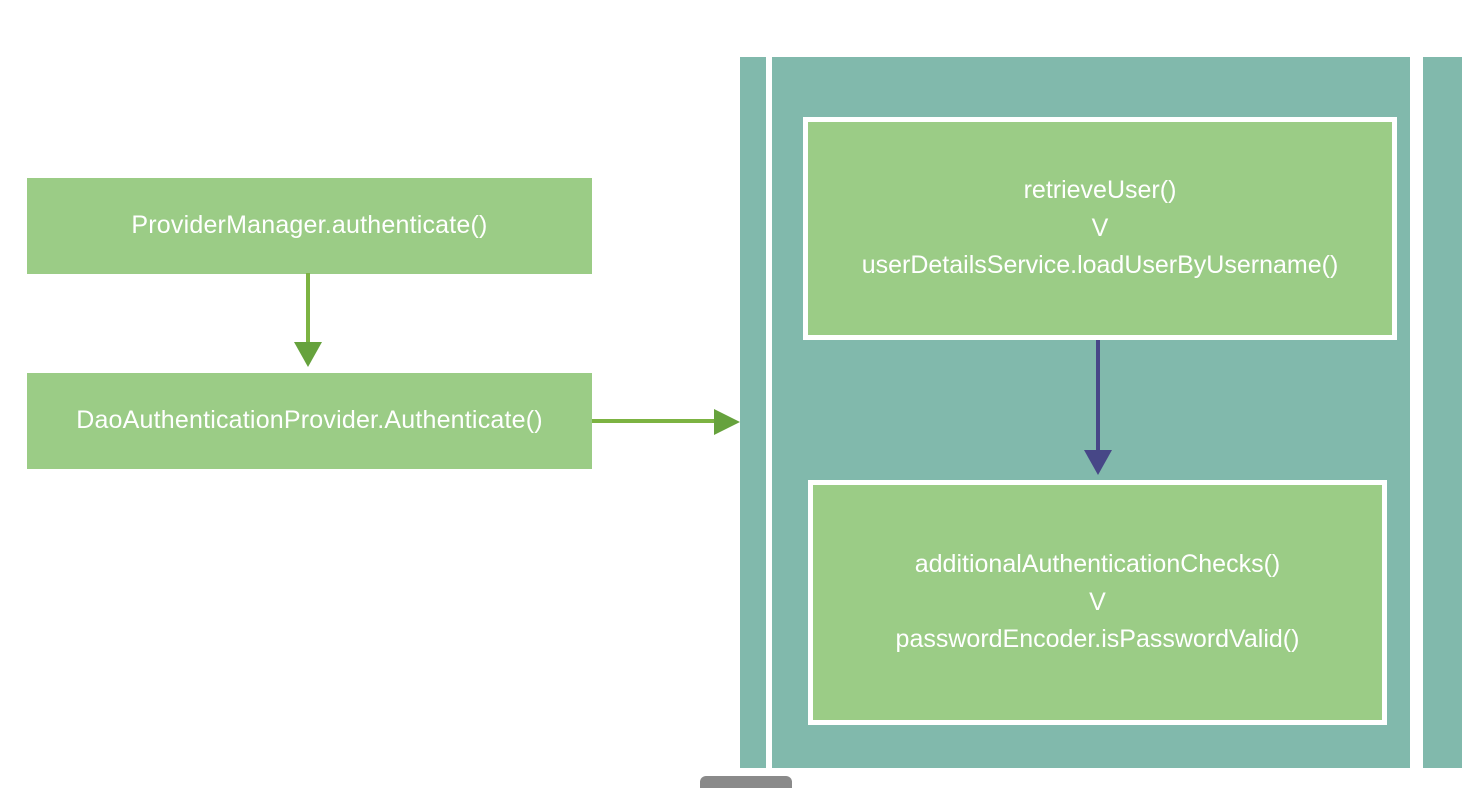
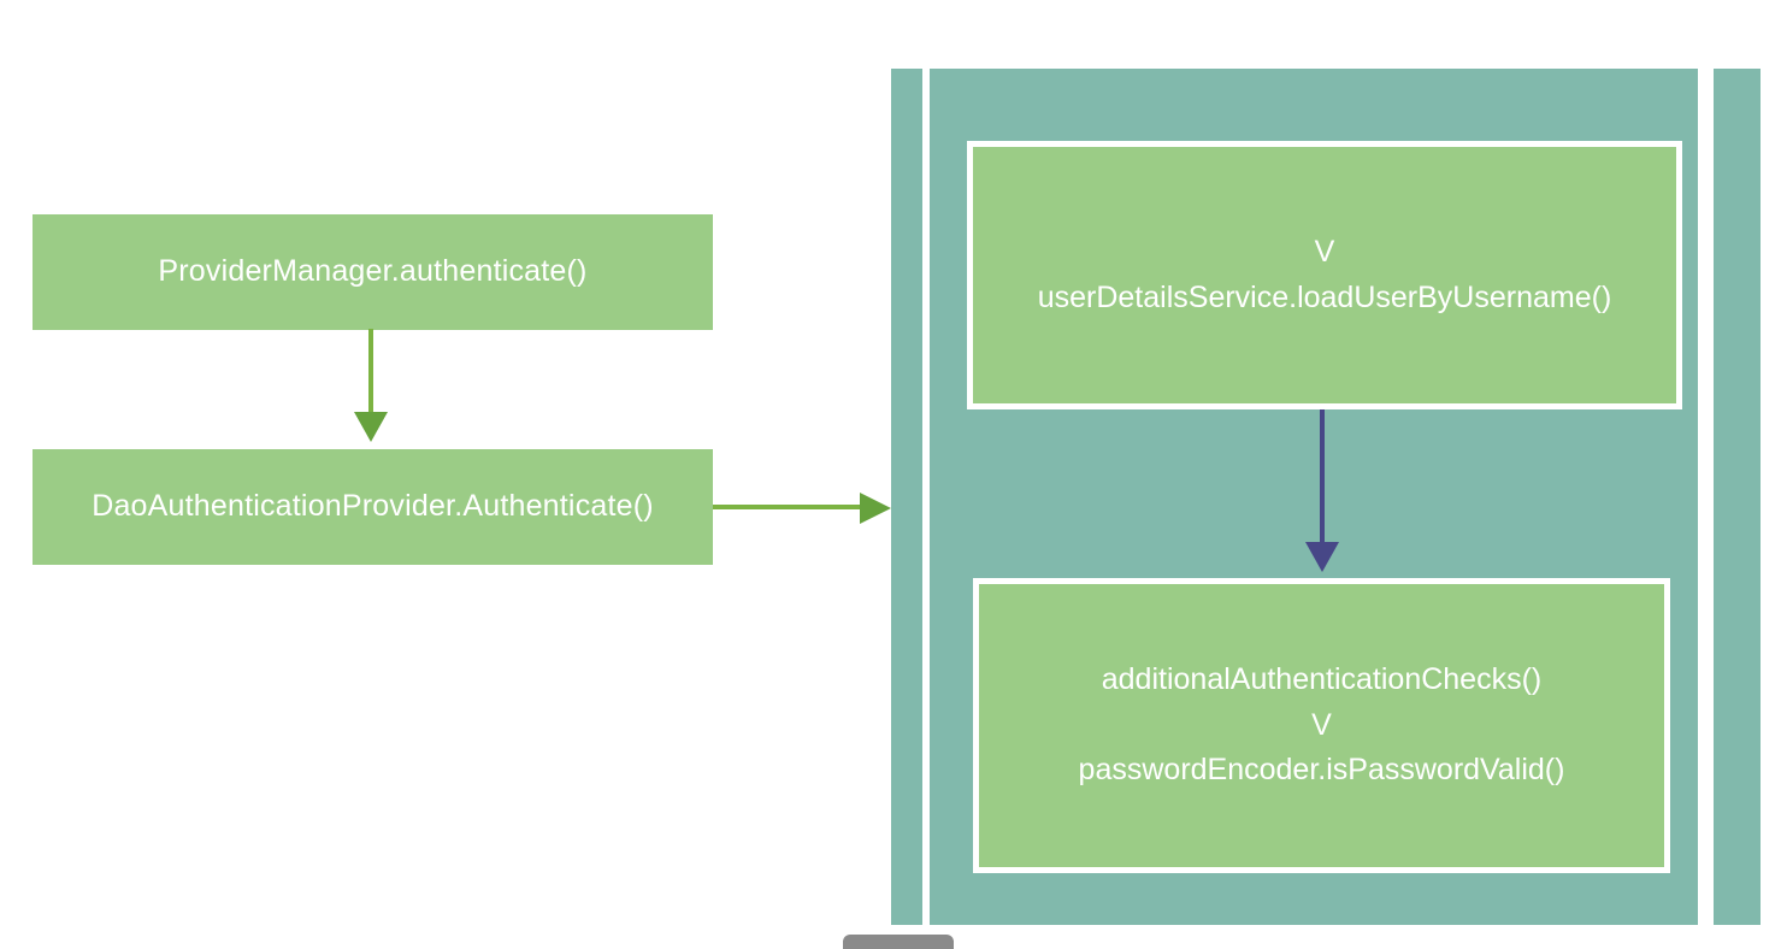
  ProviderManager.authenticate()
  DaoAuthenticationProvider.Authenticate()
- retrieveUser()
  V
  userDetailsService.loadUserByUsername()
  additionalAuthenticationChecks()
  V
  passwordEncoder.isPasswordValid()
